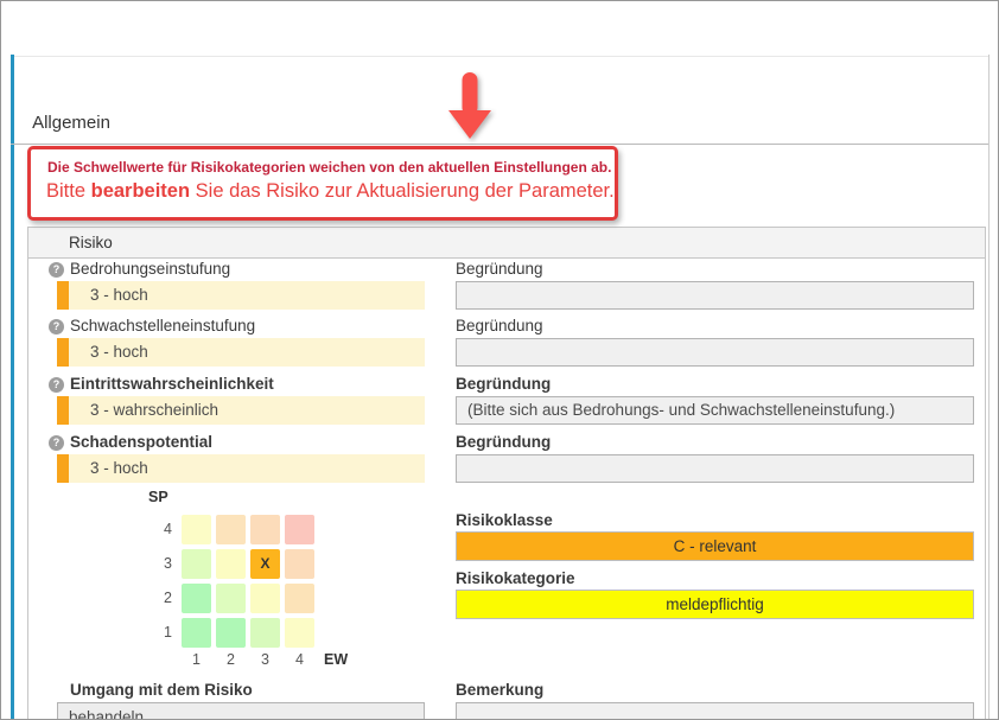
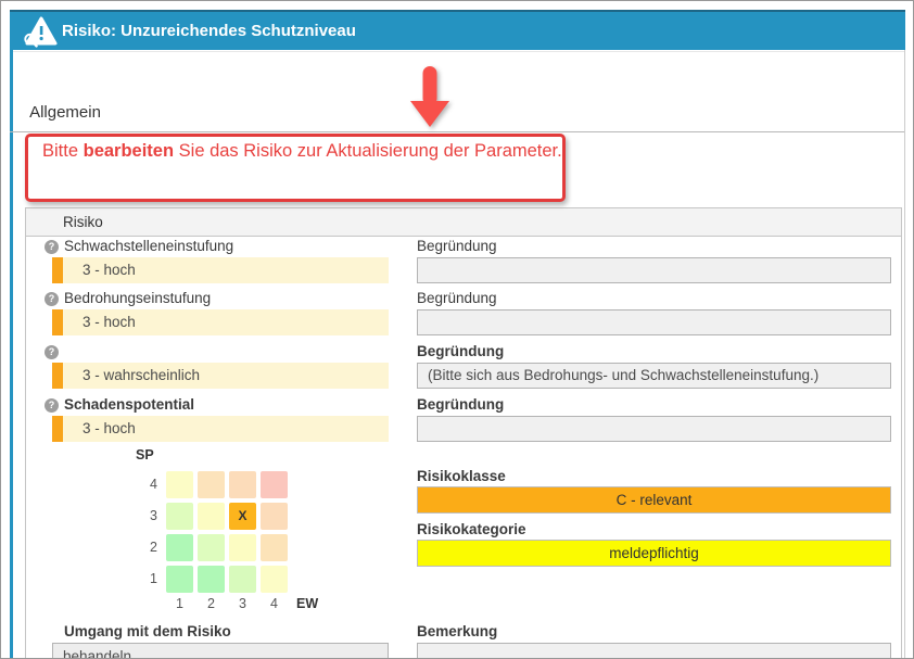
+ Risiko: Unzureichendes Schutzniveau
  Allgemein
- Die Schwellwerte für Risikokategorien weichen von den aktuellen Einstellungen ab.
  Bitte bearbeiten Sie das Risiko zur Aktualisierung der Parameter.
  Risiko
  ?
- Bedrohungseinstufung
+ Schwachstelleneinstufung
  3 - hoch
  Begründung
  ?
- Schwachstelleneinstufung
+ Bedrohungseinstufung
  3 - hoch
  Begründung
  ?
- Eintrittswahrscheinlichkeit
  3 - wahrscheinlich
  Begründung
  (Bitte sich aus Bedrohungs- und Schwachstelleneinstufung.)
  ?
  Schadenspotential
  3 - hoch
  Begründung
  SP
  4
  3
  2
  1
  X
  1
  2
  3
  4
  EW
  Risikoklasse
  C - relevant
  Risikokategorie
  meldepflichtig
  Umgang mit dem Risiko
  behandeln
  Bemerkung
